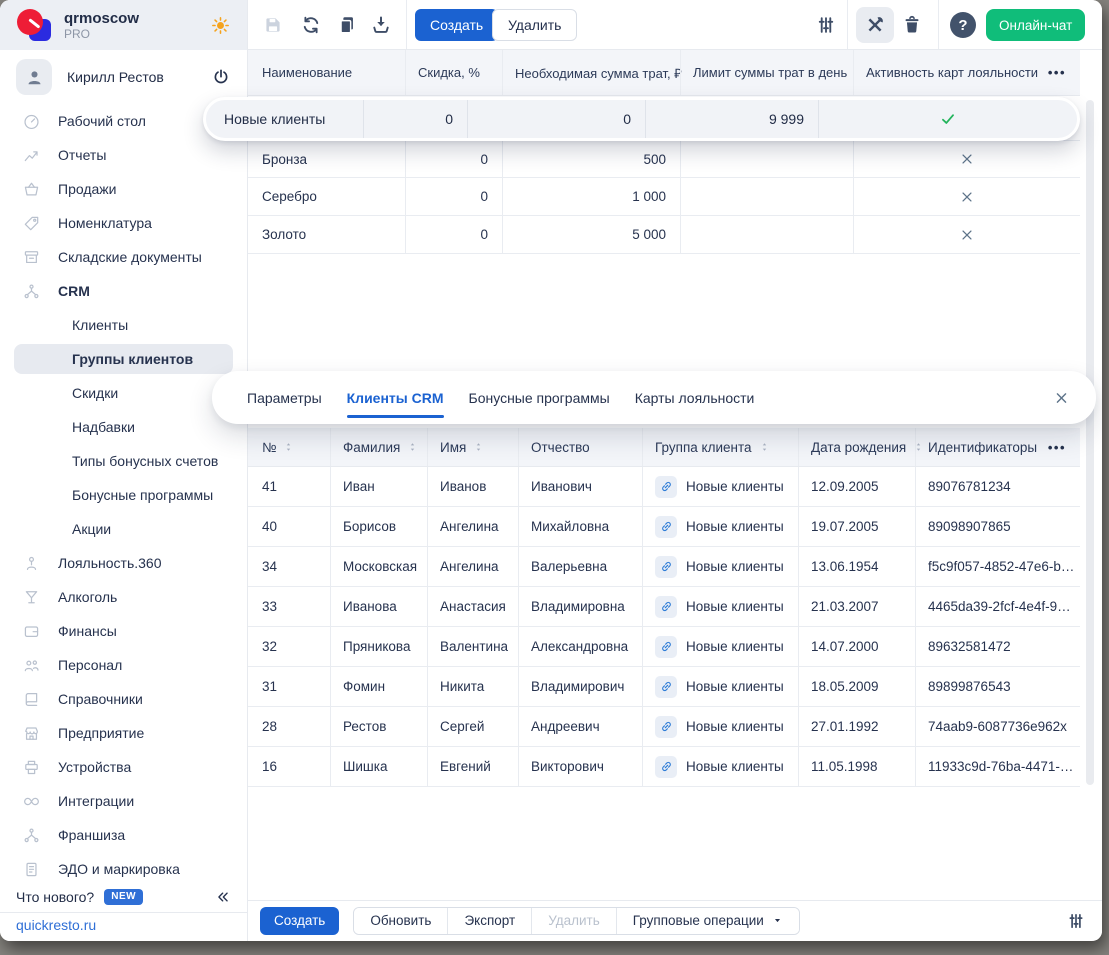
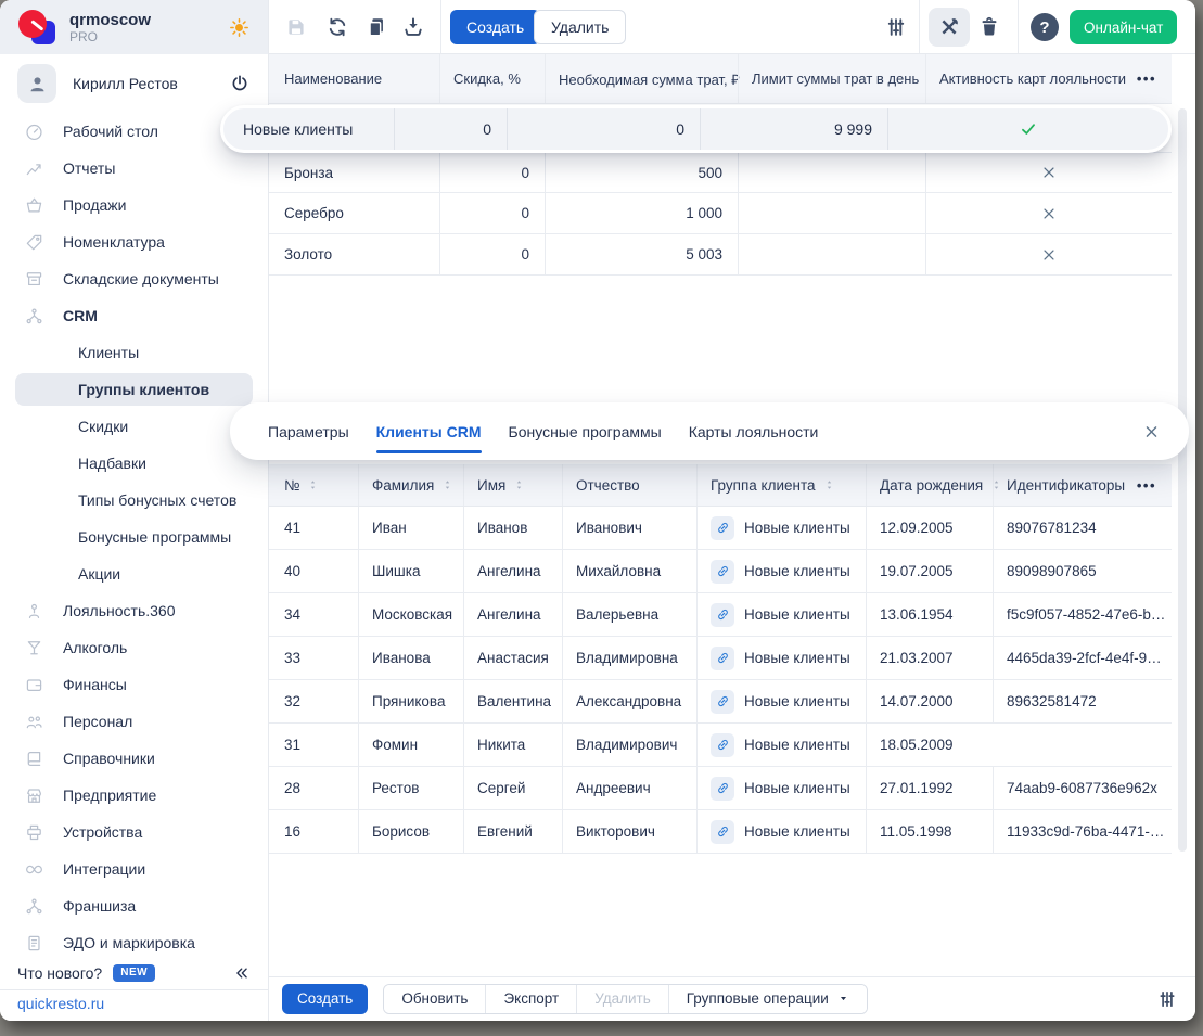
  qrmoscow
  PRO
  Кирилл Рестов
  Рабочий стол
  Отчеты
  Продажи
  Номенклатура
  Складские документы
  CRM
  Клиенты
  Группы клиентов
  Скидки
  Надбавки
  Типы бонусных счетов
  Бонусные программы
  Акции
  Лояльность.360
  Алкоголь
  Финансы
  Персонал
  Справочники
  Предприятие
  Устройства
  Интеграции
  Франшиза
  ЭДО и маркировка
  Что нового?
  NEW
  quickresto.ru
  Создать
  Удалить
  ?
  Онлайн-чат
  Наименование
  Скидка, %
  Необходимая сумма трат, ₽
  Лимит суммы трат в день
  Активность карт лояльности
  •••
  Бронза
  0
  500
  Серебро
  0
  1 000
  Золото
  0
- 5 000
+ 5 003
  №
  Фамилия
  Имя
  Отчество
  Группа клиента
  Дата рождения
  Идентификаторы
  •••
  41
  Иван
  Иванов
  Иванович
  Новые клиенты
  12.09.2005
  89076781234
  40
- Борисов
+ Шишка
  Ангелина
  Михайловна
  Новые клиенты
  19.07.2005
  89098907865
  34
  Московская
  Ангелина
  Валерьевна
  Новые клиенты
  13.06.1954
  f5c9f057-4852-47e6-b…
  33
  Иванова
  Анастасия
  Владимировна
  Новые клиенты
  21.03.2007
  4465da39-2fcf-4e4f-9…
  32
  Пряникова
  Валентина
  Александровна
  Новые клиенты
  14.07.2000
  89632581472
  31
  Фомин
  Никита
  Владимирович
  Новые клиенты
  18.05.2009
- 89899876543
  28
  Рестов
  Сергей
  Андреевич
  Новые клиенты
  27.01.1992
  74aab9-6087736e962x
  16
- Шишка
+ Борисов
  Евгений
  Викторович
  Новые клиенты
  11.05.1998
  11933c9d-76ba-4471-…
  Создать
  Обновить
  Экспорт
  Удалить
  Групповые операции
  Новые клиенты
  0
  0
  9 999
  Параметры
  Клиенты CRM
  Бонусные программы
  Карты лояльности
